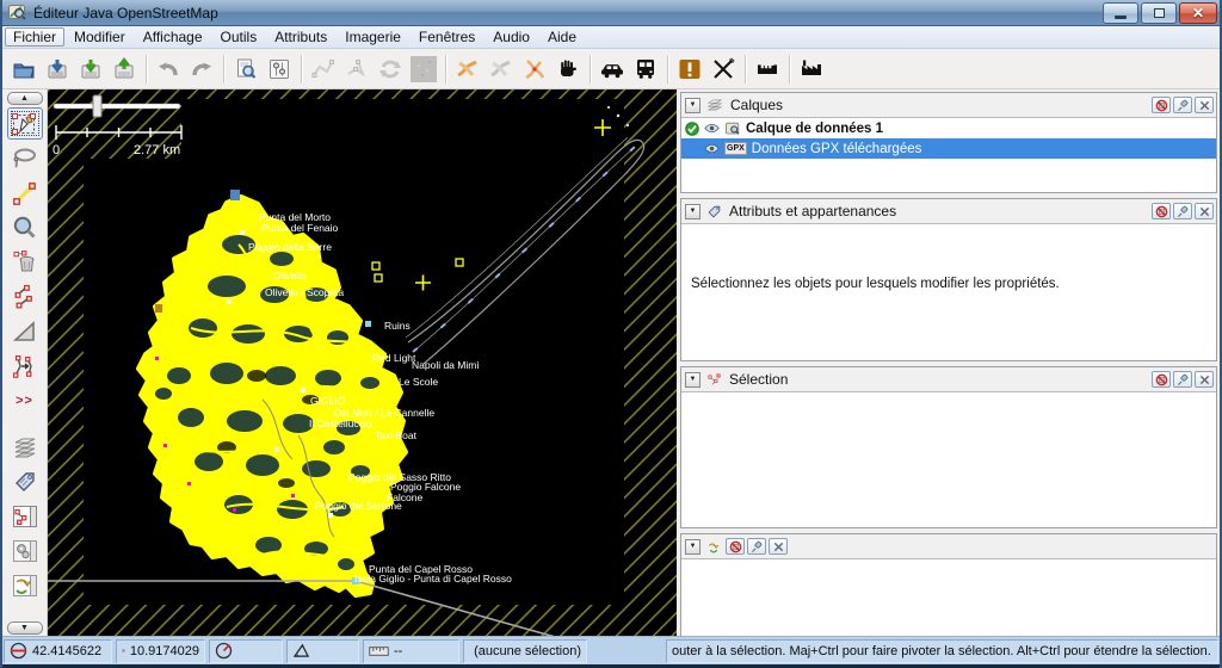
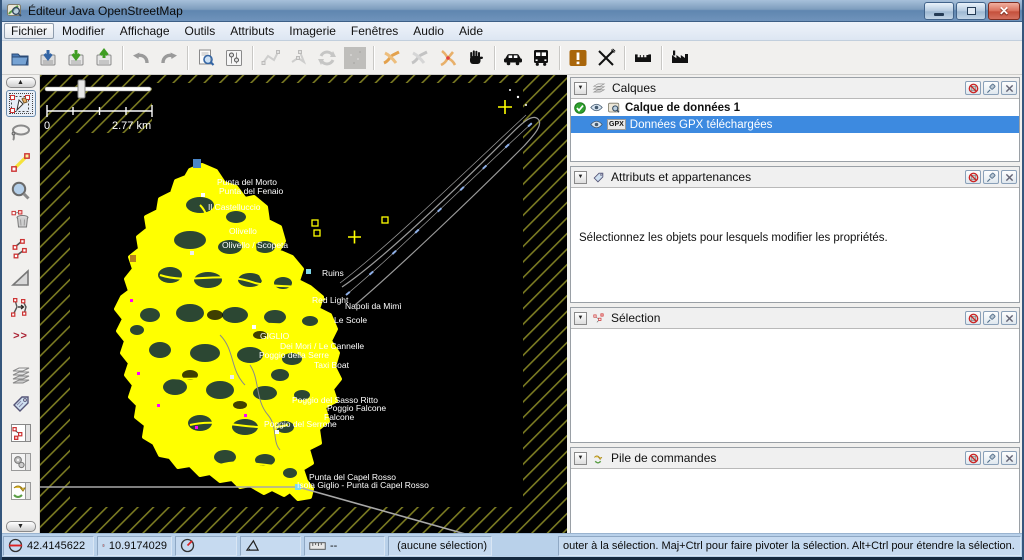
  Éditeur Java OpenStreetMap
  ✕
  Fichier
  Modifier
  Affichage
  Outils
  Attributs
  Imagerie
  Fenêtres
  Audio
  Aide
  >>
  0
  2.77 km
  Punta del Morto
  Punta del Fenaio
- Poggio della Serre
+ Il Castelluccio
  Olivello
  Olivello / Scopeta
  Ruins
  Red Light
  Napoli da Mimì
  Le Scole
  GIGLIO
  Dei Mori / Le Cannelle
- Il Castelluccio
+ Poggio della Serre
  Taxi Boat
  Poggio del Sasso Ritto
  Poggio Falcone
  Falcone
  Poggio del Serrone
  Punta del Capel Rosso
  Isola Giglio - Punta di Capel Rosso
  Calques
  Calque de données 1
  Données GPX téléchargées
  Attributs et appartenances
  Sélectionnez les objets pour lesquels modifier les propriétés.
  Sélection
+ Pile de commandes
  42.4145622
  10.9174029
  --
  (aucune sélection)
  outer à la sélection. Maj+Ctrl pour faire pivoter la sélection. Alt+Ctrl pour étendre la sélection.
